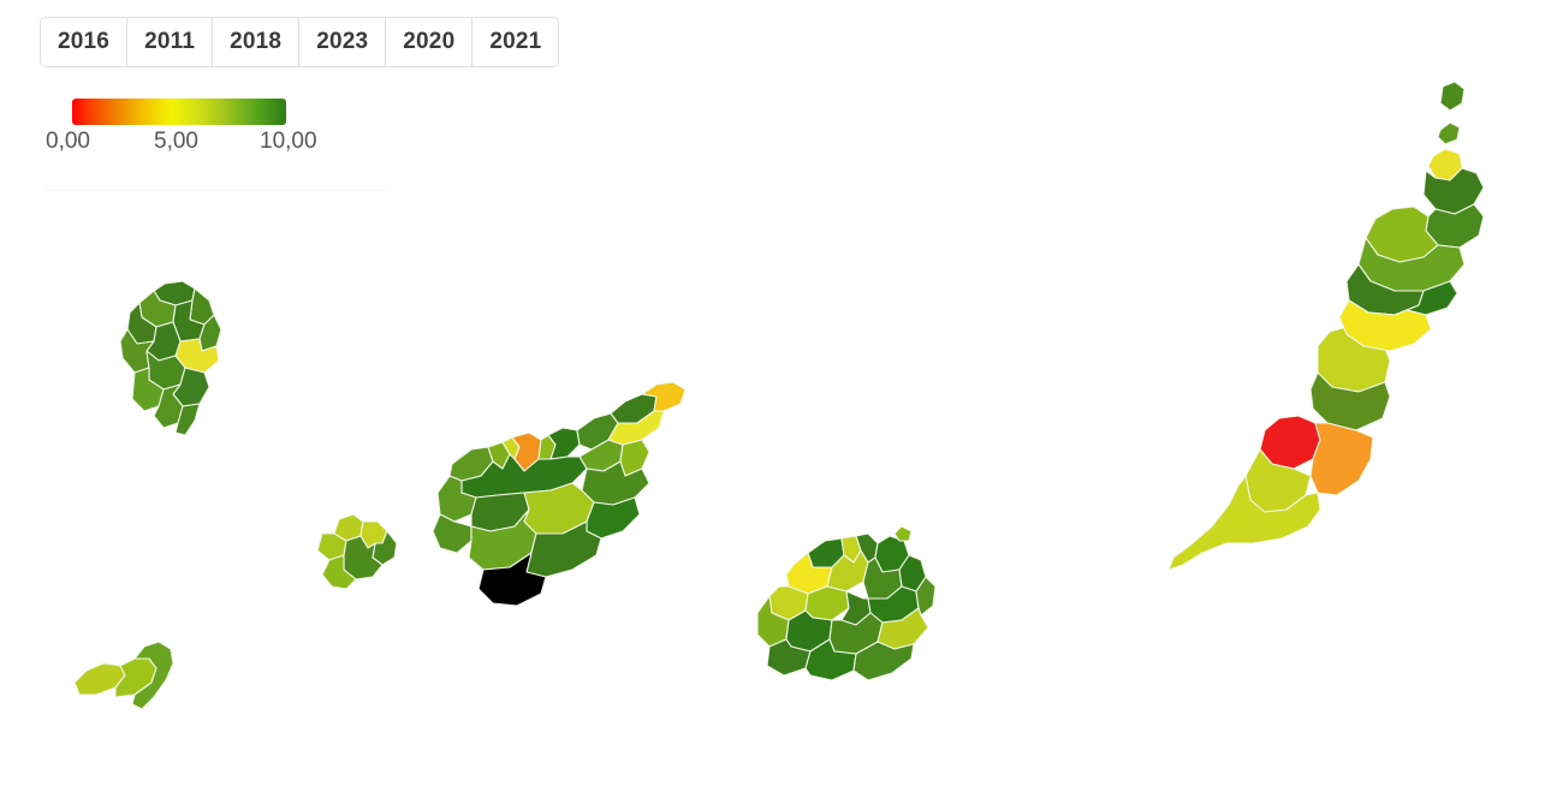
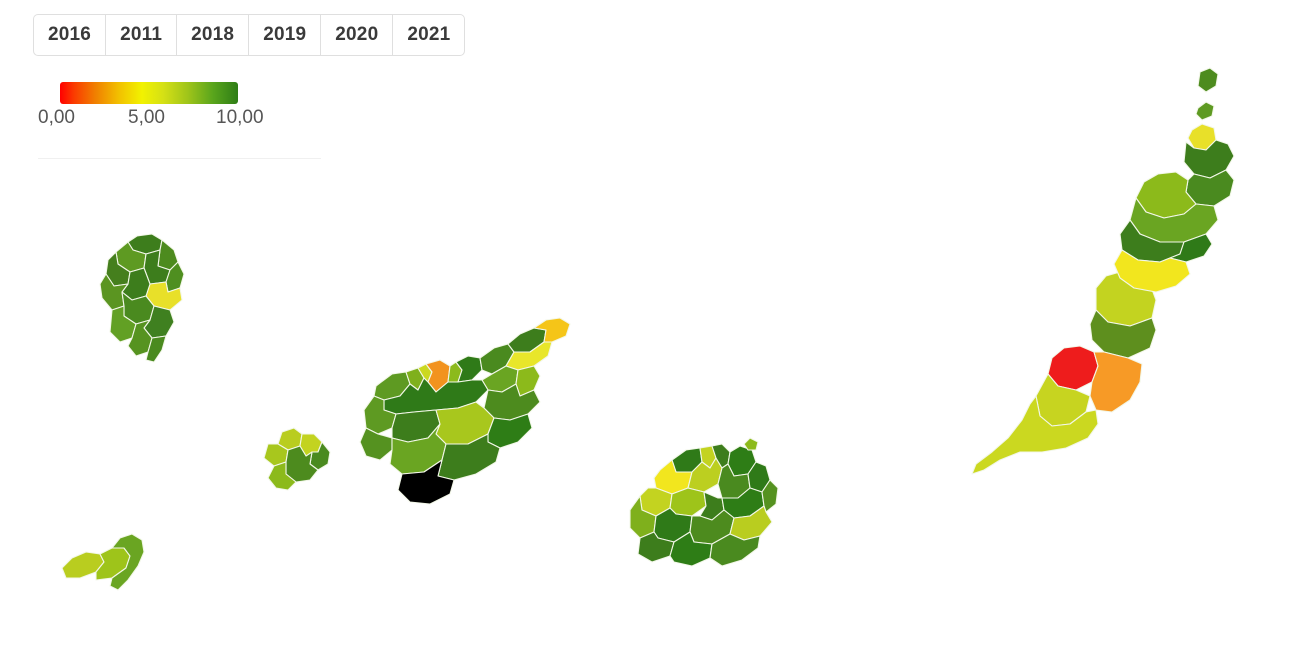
  2016
  2011
  2018
- 2023
+ 2019
  2020
  2021
  0,00
  5,00
  10,00
